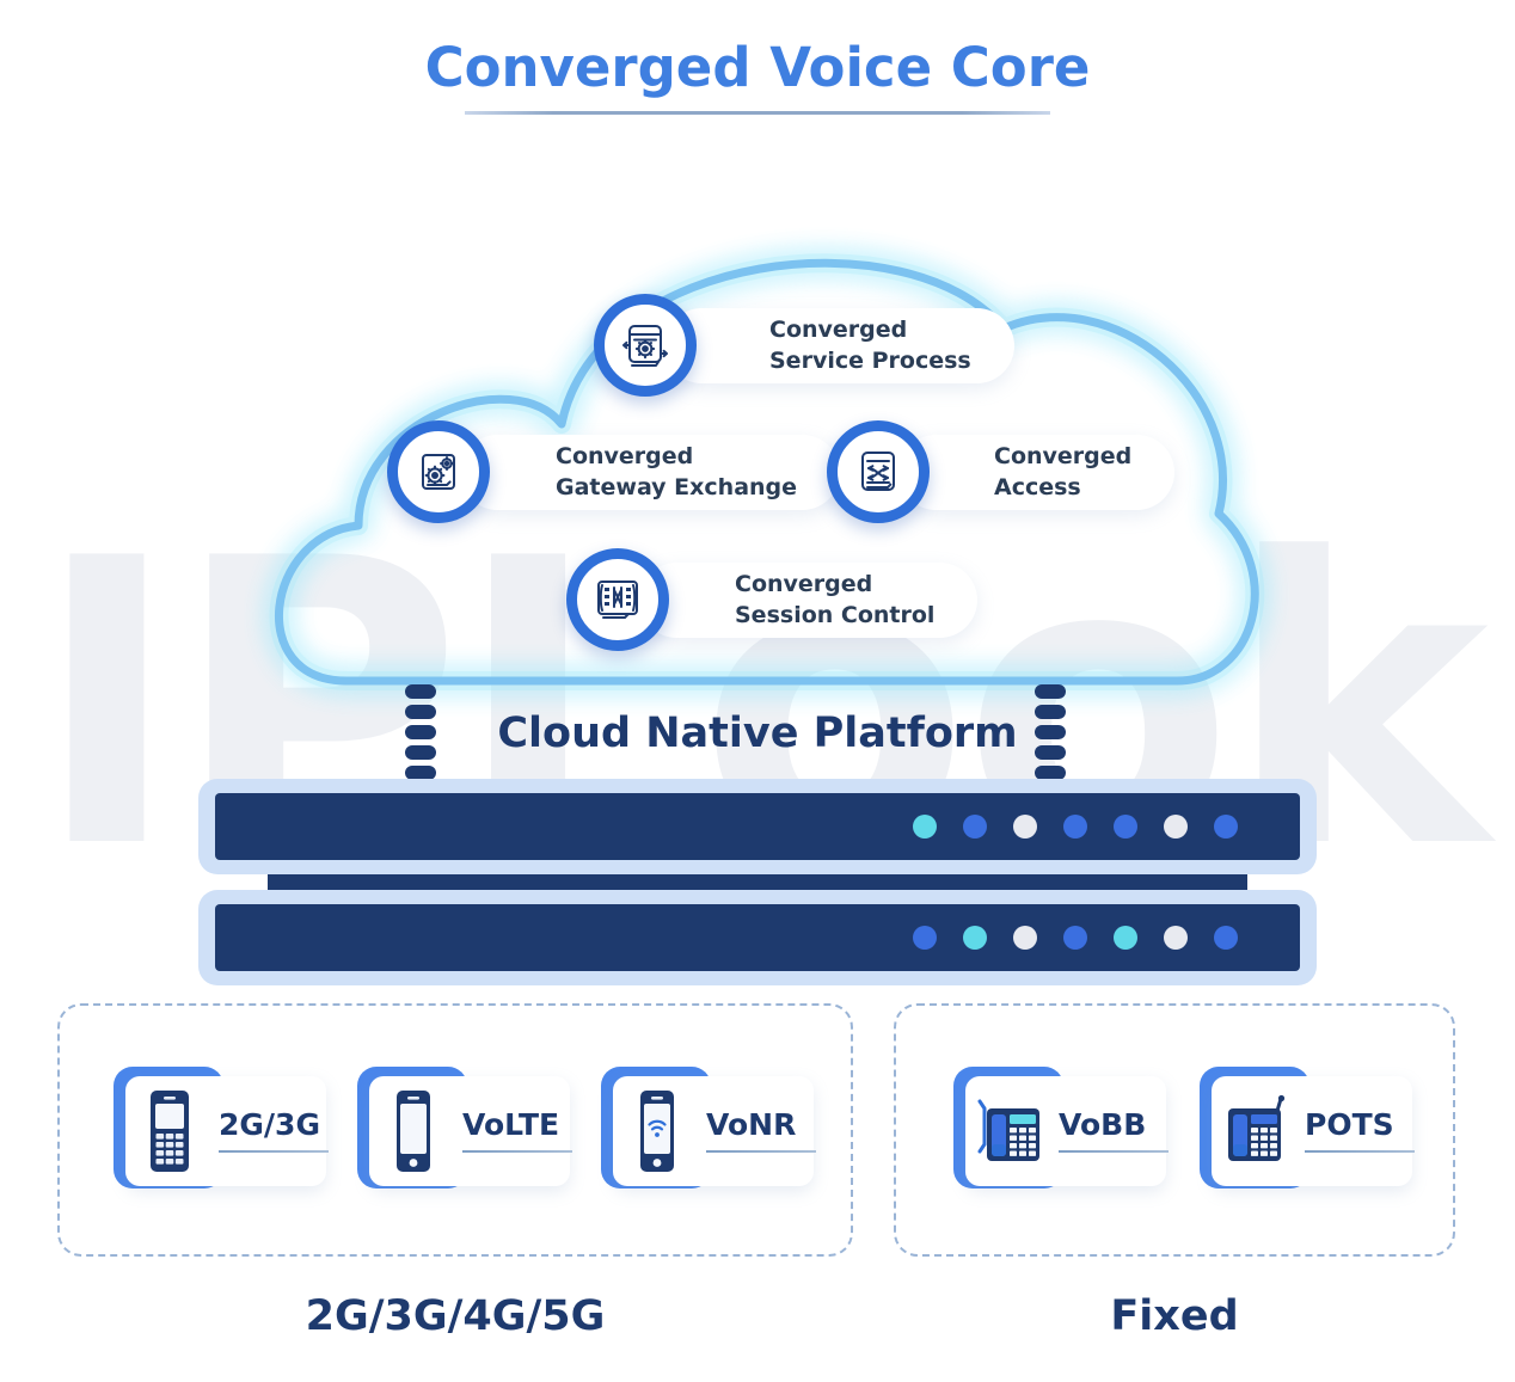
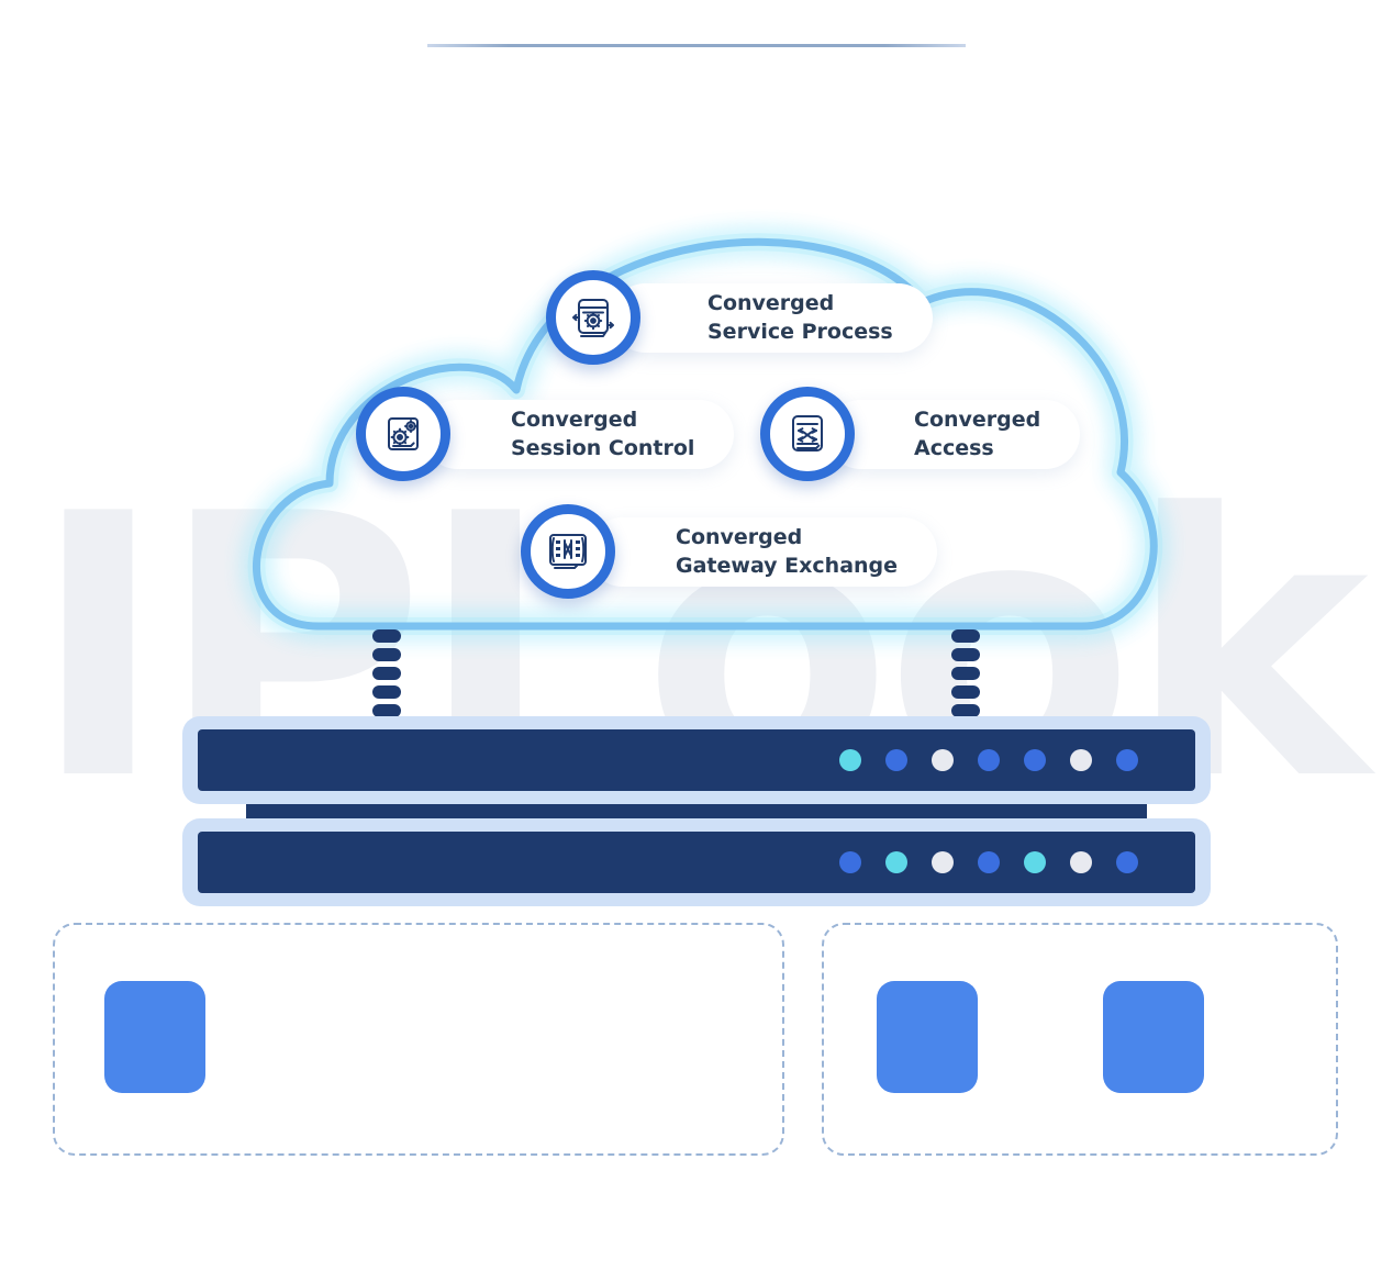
  IPLook
- Converged Voice Core
  Converged
  Service Process
  Converged
- Gateway Exchange
+ Session Control
  Converged
  Access
  Converged
- Session Control
+ Gateway Exchange
- Cloud Native Platform
- 2G/3G
- VoLTE
- VoNR
- 2G/3G/4G/5G
- VoBB
- POTS
- Fixed
